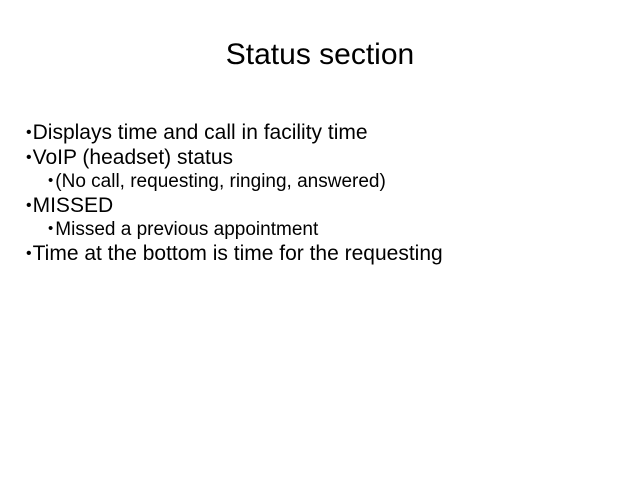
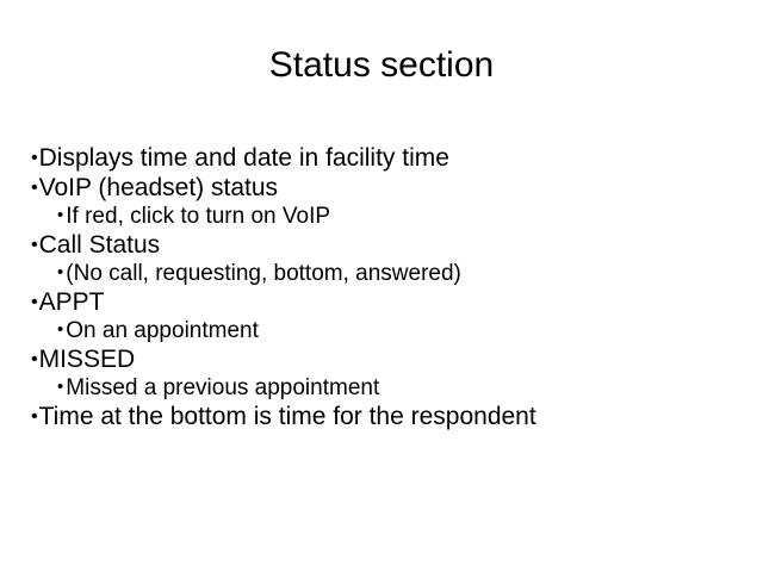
  Status section
- •Displays time and call in facility time
+ •Displays time and date in facility time
  •VoIP (headset) status
+ •If red, click to turn on VoIP
+ •Call Status
- •(No call, requesting, ringing, answered)
+ •(No call, requesting, bottom, answered)
+ •APPT
+ •On an appointment
  •MISSED
  •Missed a previous appointment
- •Time at the bottom is time for the requesting
+ •Time at the bottom is time for the respondent
